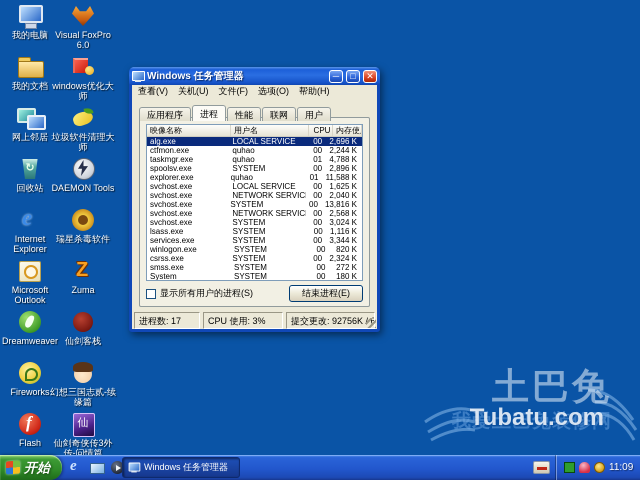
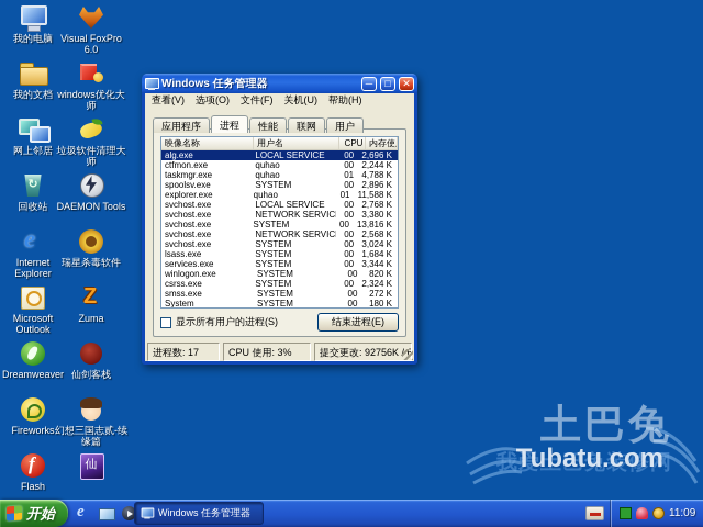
  我的电脑
  Visual FoxPro 6.0
  我的文档
  windows优化大师
  网上邻居
  垃圾软件清理大师
  回收站
  DAEMON Tools
  Internet Explorer
  瑞星杀毒软件
  Microsoft Outlook
  Zuma
  Dreamweaver
  仙剑客栈
  Fireworks
  幻想三国志贰-续缘篇
  Flash
- 仙剑奇侠传3外传-问情篇
  我爱土巴兔装修网
  土巴兔
  Tubatu.com
  Windows 任务管理器
  ─
  □
  ✕
  查看(V)
- 关机(U)
+ 选项(O)
  文件(F)
- 选项(O)
+ 关机(U)
  帮助(H)
  应用程序 进程 性能 联网 用户
  映像名称
  用户名
  CPU
  内存使
  alg.exe
  LOCAL SERVICE
  00
  2,696 K
  ctfmon.exe
  quhao
  00
  2,244 K
  taskmgr.exe
  quhao
  01
  4,788 K
  spoolsv.exe
  SYSTEM
  00
  2,896 K
  explorer.exe
  quhao
  01
  11,588 K
  svchost.exe
  LOCAL SERVICE
  00
- 1,625 K
+ 2,768 K
  svchost.exe
  NETWORK SERVIC
  00
- 2,040 K
+ 3,380 K
  svchost.exe
  SYSTEM
  00
  13,816 K
  svchost.exe
  NETWORK SERVIC
  00
  2,568 K
  svchost.exe
  SYSTEM
  00
  3,024 K
  lsass.exe
  SYSTEM
  00
- 1,116 K
+ 1,684 K
  services.exe
  SYSTEM
  00
  3,344 K
  winlogon.exe
  SYSTEM
  00
  820 K
  csrss.exe
  SYSTEM
  00
  2,324 K
  smss.exe
  SYSTEM
  00
  272 K
  System
  SYSTEM
  00
  180 K
  显示所有用户的进程(S)
  结束进程(E)
  进程数: 17
  CPU 使用: 3%
  开始
  Windows 任务管理器
  11:09
